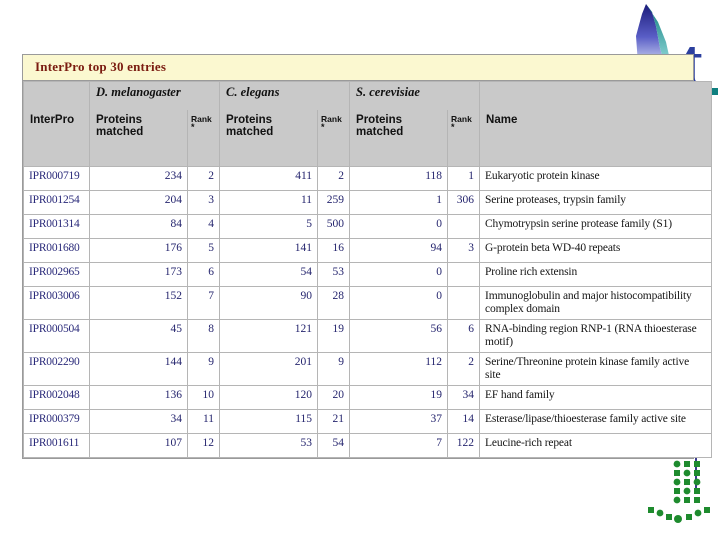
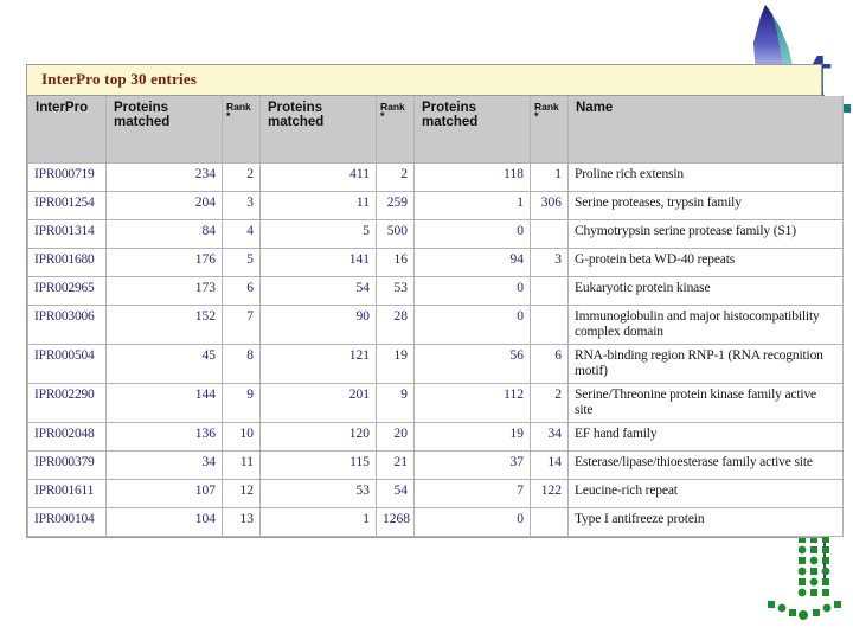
  InterPro top 30 entries
- 	D. melanogaster	C. elegans	S. cerevisiae
  InterPro	Proteins matched	Rank *	Proteins matched	Rank *	Proteins matched	Rank *	Name
- IPR000719	234	2	411	2	118	1	Eukaryotic protein kinase
+ IPR000719	234	2	411	2	118	1	Proline rich extensin
  IPR001254	204	3	11	259	1	306	Serine proteases, trypsin family
  IPR001314	84	4	5	500	0		Chymotrypsin serine protease family (S1)
  IPR001680	176	5	141	16	94	3	G-protein beta WD-40 repeats
- IPR002965	173	6	54	53	0		Proline rich extensin
+ IPR002965	173	6	54	53	0		Eukaryotic protein kinase
  IPR003006	152	7	90	28	0		Immunoglobulin and major histocompatibility complex domain
- IPR000504	45	8	121	19	56	6	RNA-binding region RNP-1 (RNA thioesterase motif)
+ IPR000504	45	8	121	19	56	6	RNA-binding region RNP-1 (RNA recognition motif)
  IPR002290	144	9	201	9	112	2	Serine/Threonine protein kinase family active site
  IPR002048	136	10	120	20	19	34	EF hand family
  IPR000379	34	11	115	21	37	14	Esterase/lipase/thioesterase family active site
  IPR001611	107	12	53	54	7	122	Leucine-rich repeat
+ IPR000104	104	13	1	1268	0		Type I antifreeze protein
